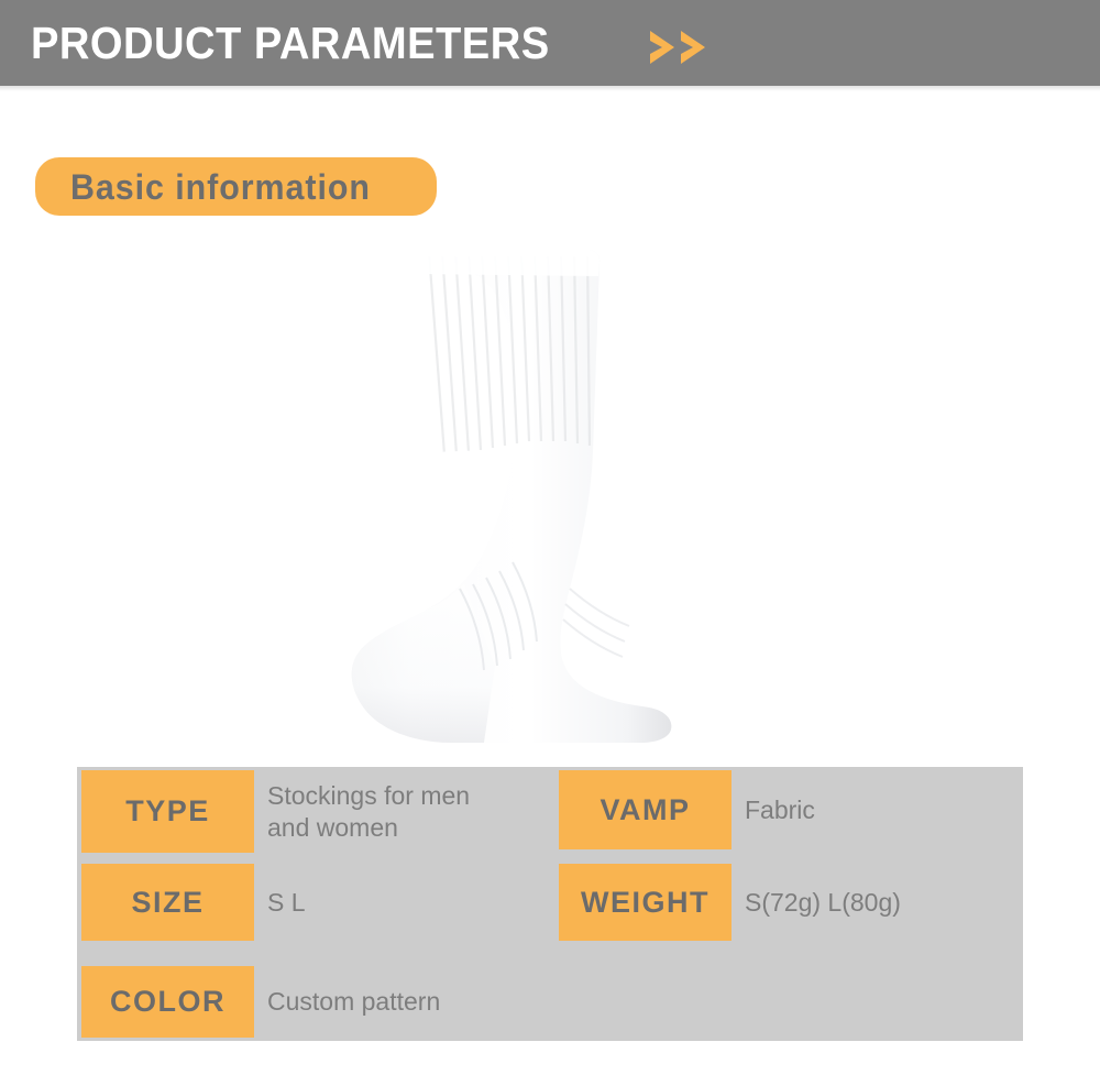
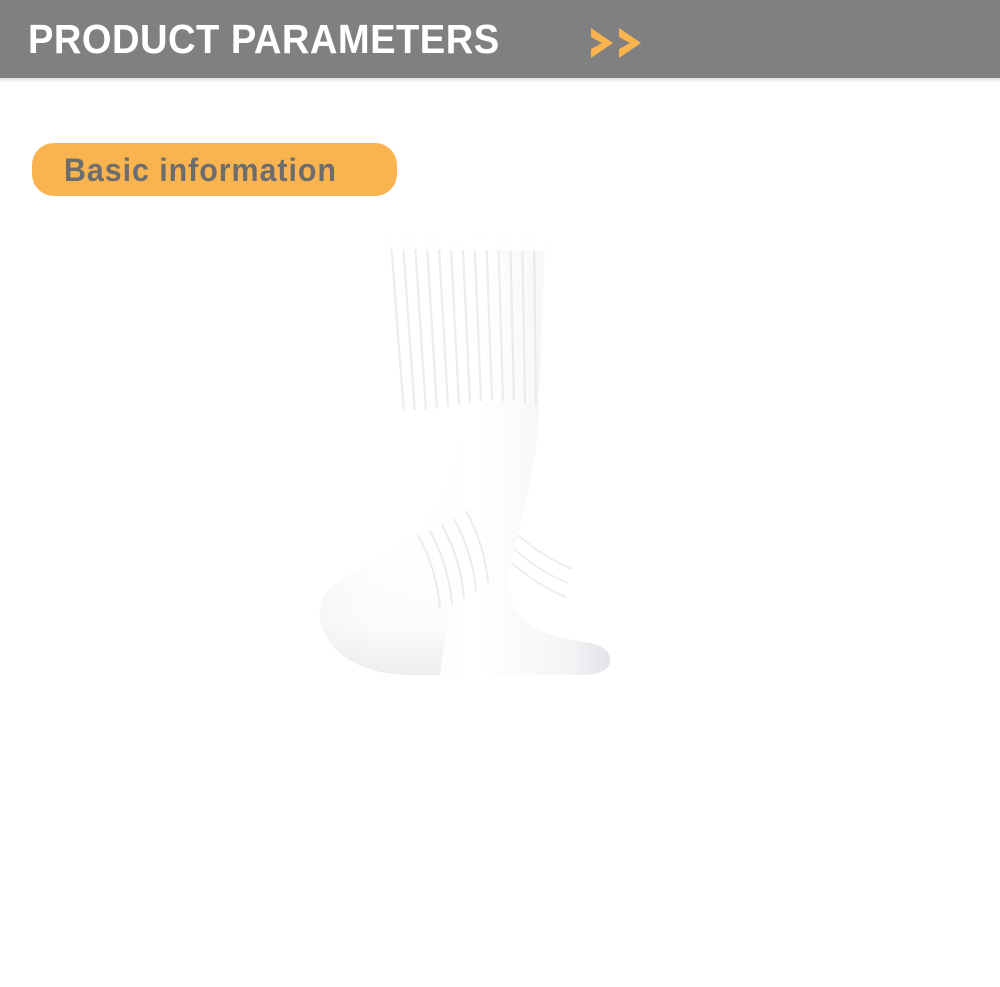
  PRODUCT PARAMETERS
  Basic information
- TYPE
- Stockings for men
- and women
- VAMP
- Fabric
- SIZE
- S L
- WEIGHT
- S(72g) L(80g)
- COLOR
- Custom pattern
